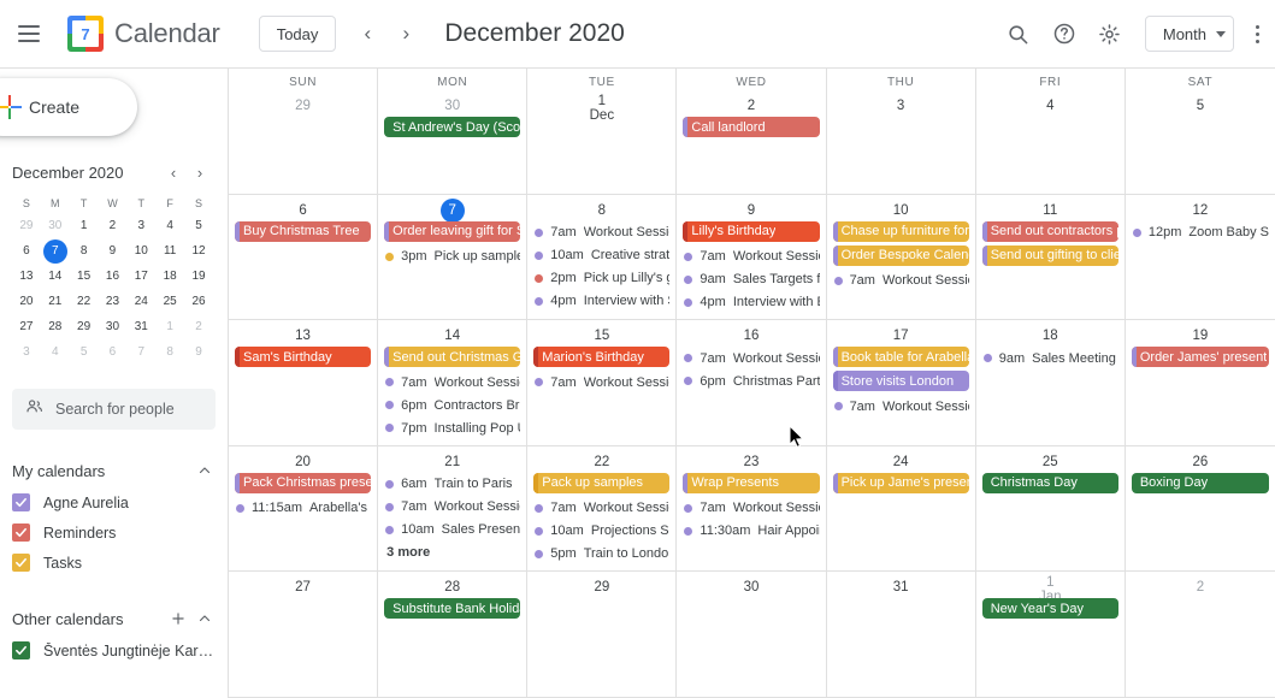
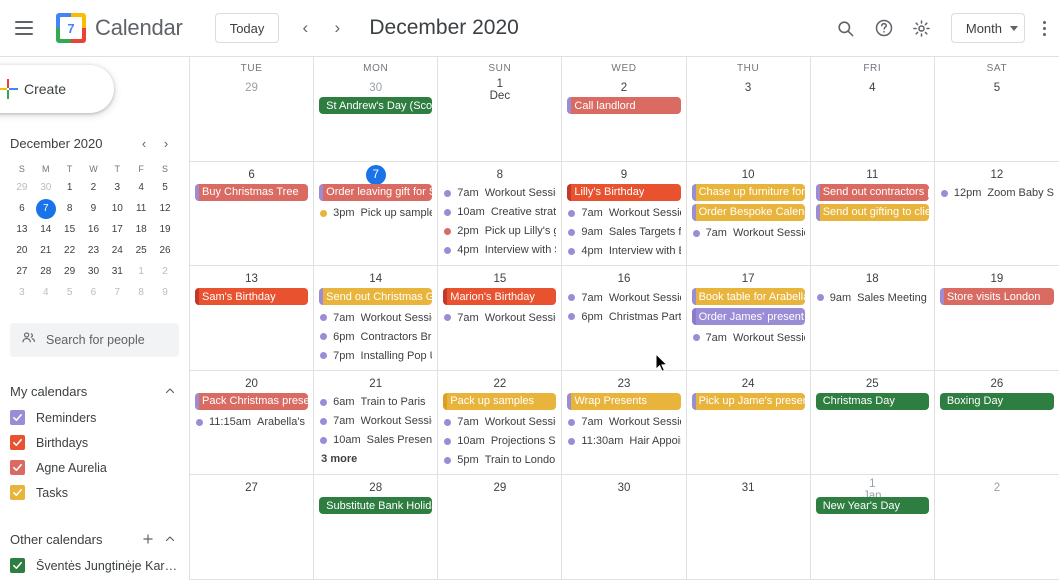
  7
  Calendar
  Today
  ‹
  ›
  December 2020
  Month
  Create
  December 2020
  ‹
  ›
  S	M	T	W	T	F	S
  29	30	1	2	3	4	5
  6	7	8	9	10	11	12
  13	14	15	16	17	18	19
  20	21	22	23	24	25	26
  27	28	29	30	31	1	2
  3	4	5	6	7	8	9
  Search for people
  My calendars
- Agne Aurelia
+ Reminders
+ Birthdays
- Reminders
+ Agne Aurelia
  Tasks
  Other calendars
  Šventės Jungtinėje Karaly
- SUN
+ TUE
  29
  MON
  30
  St Andrew's Day (Sco
- TUE
+ SUN
  1 Dec
  WED
  2
  Call landlord
  THU
  3
  FRI
  4
  SAT
  5
  6
  Buy Christmas Tree
  7
  Order leaving gift for
  3pm
  Pick up sample
  8
  7am
  Workout Sessi
  10am
  Creative strat
  2pm
  Pick up Lilly's
  4pm
  Interview with
  9
  Lilly's Birthday
  7am
  Workout Sessi
  9am
  Sales Targets f
  4pm
  Interview with
  10
  Chase up furniture for
  Order Bespoke Calen
  7am
  Workout Sessi
  11
  Send out contractors
  Send out gifting to clie
  12
  12pm
  Zoom Baby S
  13
  Sam's Birthday
  14
  Send out Christmas G
  7am
  Workout Sessi
  6pm
  Contractors Br
  7pm
  Installing Pop
  15
  Marion's Birthday
  7am
  Workout Sessi
  16
  7am
  Workout Sessi
  6pm
  Christmas Part
  17
  Book table for Arabell
- Store visits London
+ Order James' present
  7am
  Workout Sessi
  18
  9am
  Sales Meeting
  19
- Order James' present
+ Store visits London
  20
  Pack Christmas prese
  11:15am
  Arabella's
  21
  6am
  Train to Paris
  7am
  Workout Sessi
  10am
  3 more
  22
  Pack up samples
  7am
  Workout Sessi
  10am
  Projections S
  5pm
  Train to Londo
  23
  Wrap Presents
  7am
  Workout Sessi
  11:30am
  Hair Appoi
  24
  Pick up Jame's prese
  25
  Christmas Day
  26
  Boxing Day
  27
  28
  Substitute Bank Holid
  29
  30
  31
  1 Jan
  New Year's Day
  2
